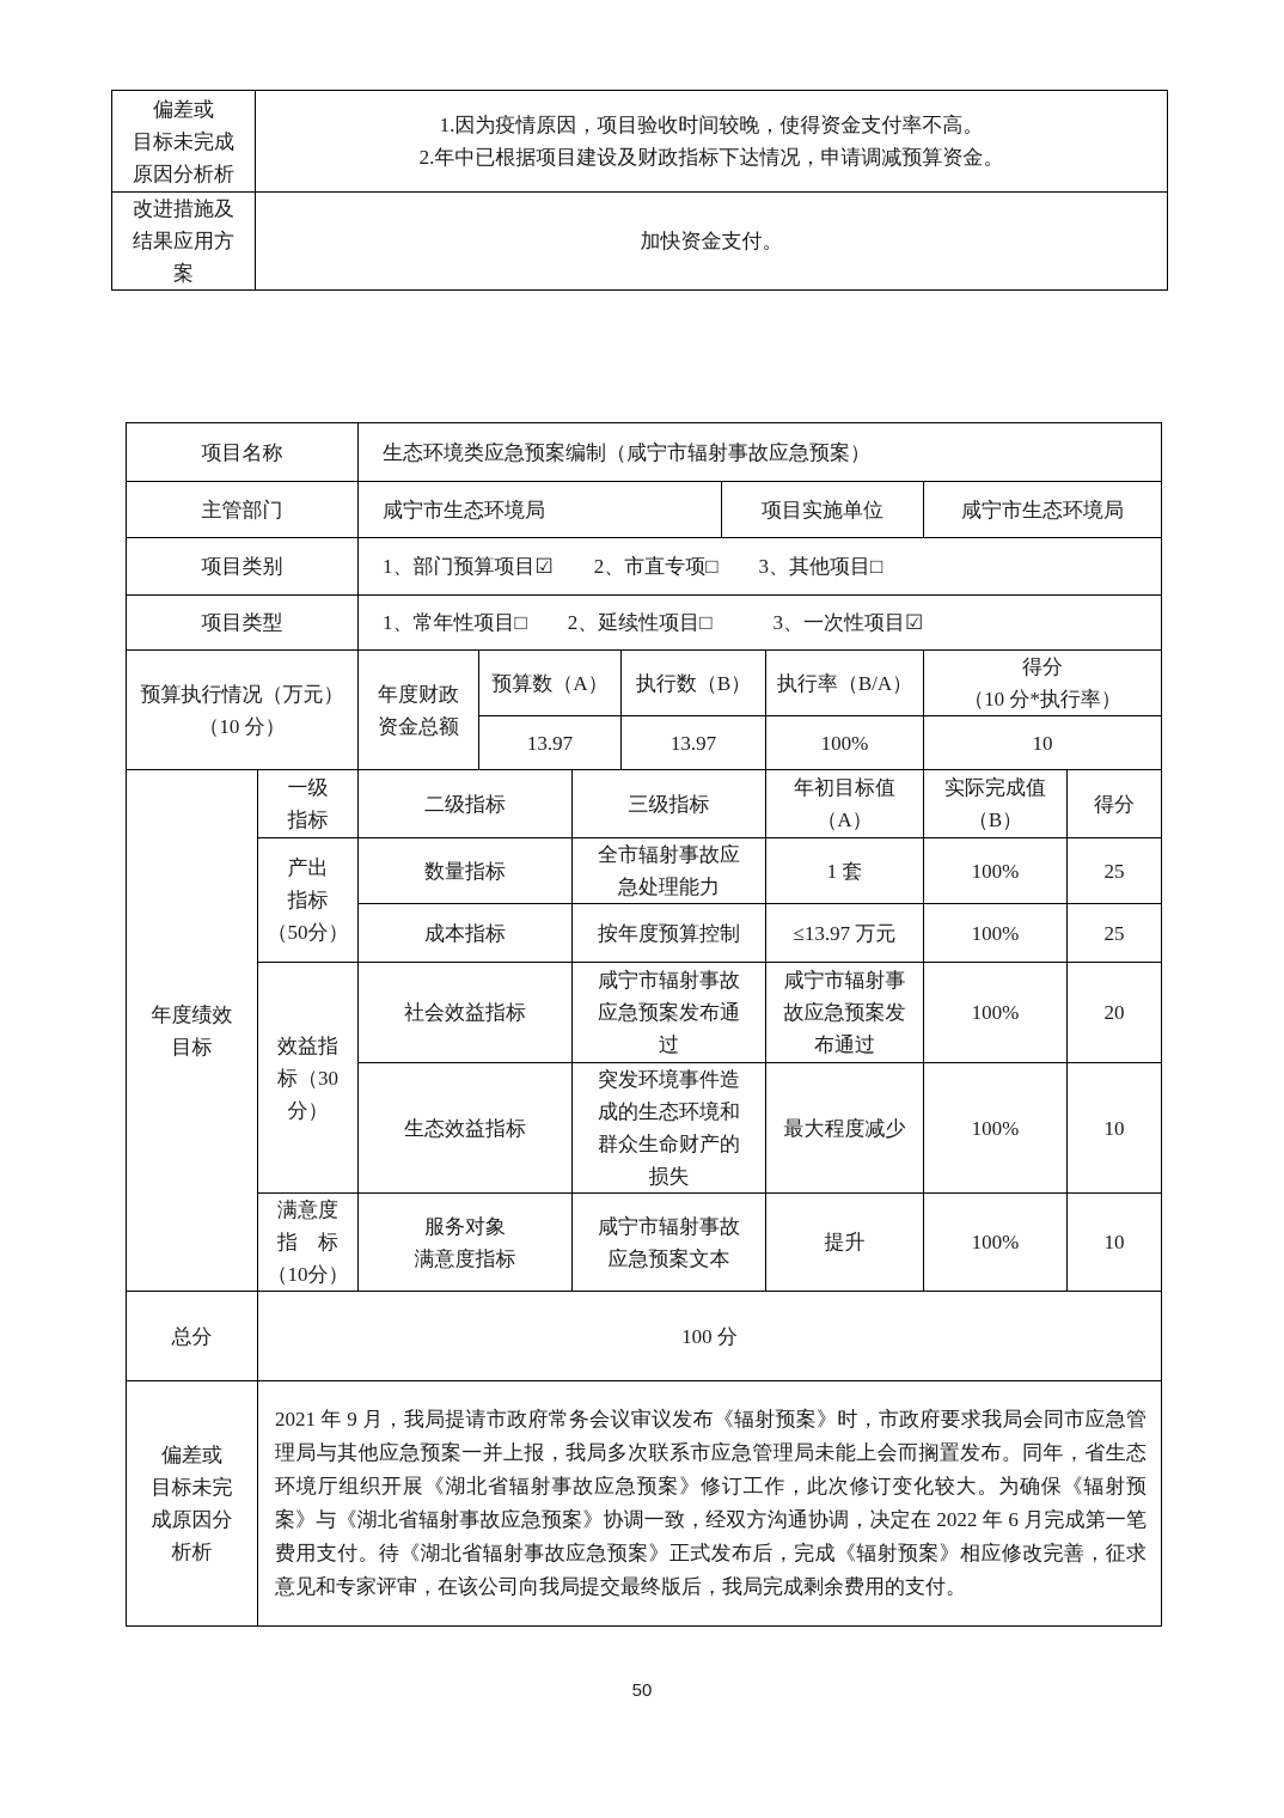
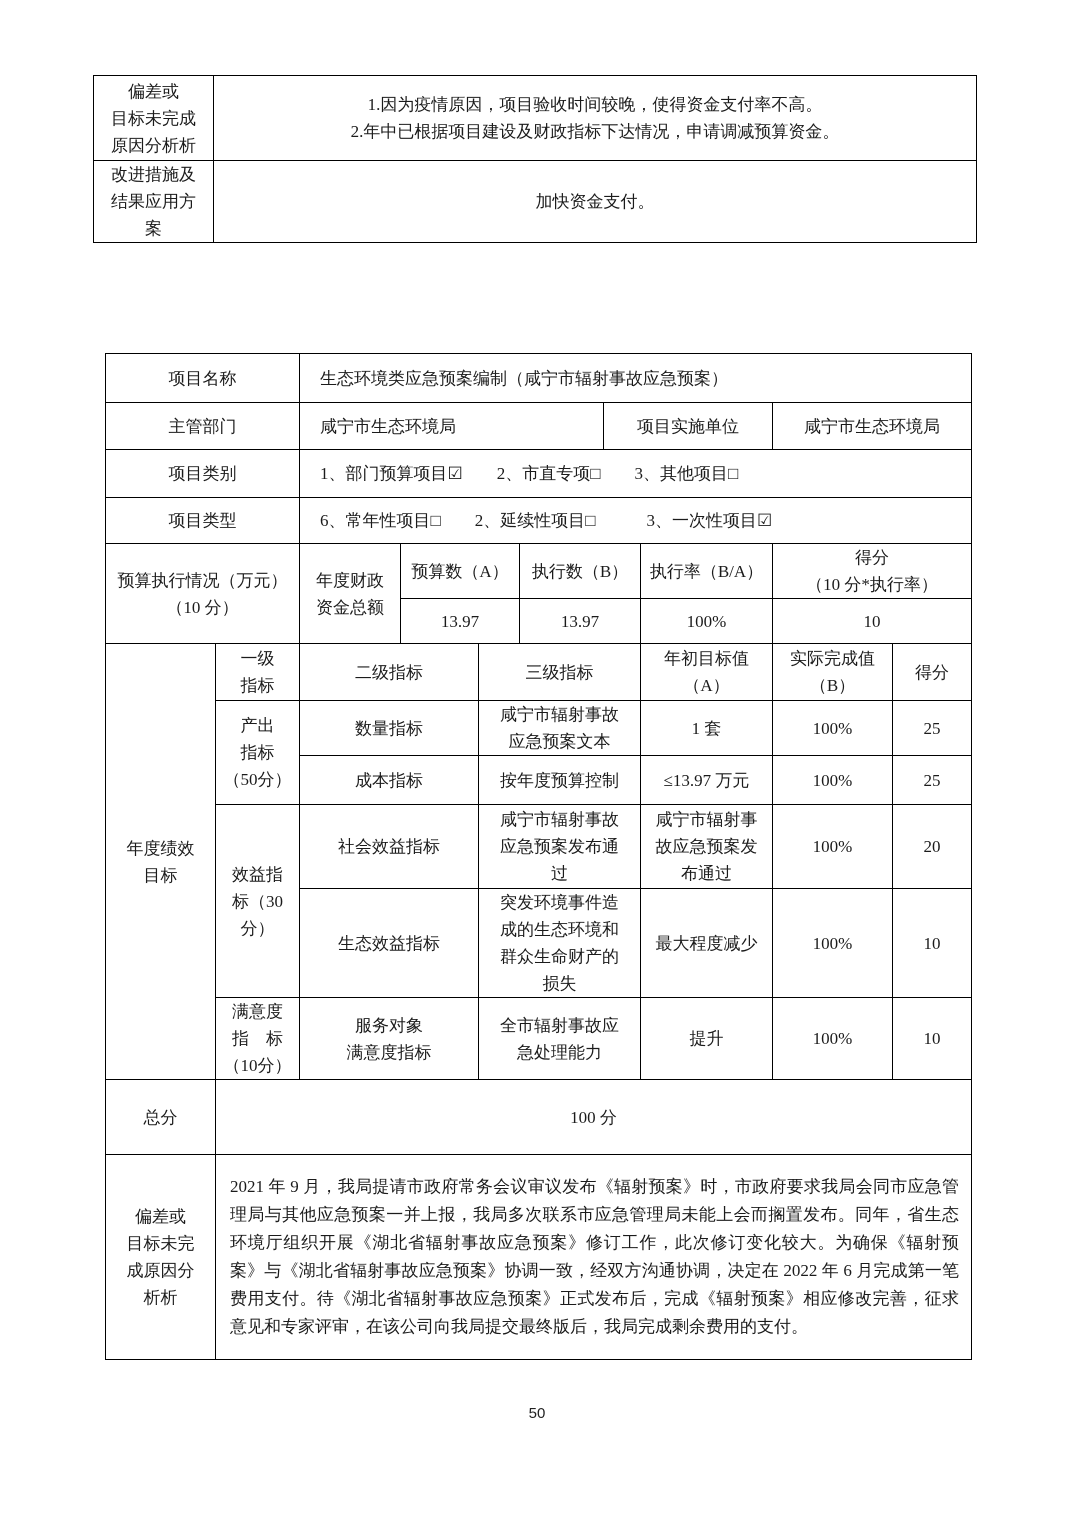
  偏差或 目标未完成 原因分析析	1.因为疫情原因，项目验收时间较晚，使得资金支付率不高。 2.年中已根据项目建设及财政指标下达情况，申请调减预算资金。
  改进措施及 结果应用方 案	加快资金支付。
  项目名称	生态环境类应急预案编制（咸宁市辐射事故应急预案）
  主管部门	咸宁市生态环境局	项目实施单位	咸宁市生态环境局
  项目类别	1、部门预算项目☑ 2、市直专项□ 3、其他项目□
- 项目类型	1、常年性项目□ 2、延续性项目□ 3、一次性项目☑
+ 项目类型	6、常年性项目□ 2、延续性项目□ 3、一次性项目☑
  预算执行情况（万元） （10 分）	年度财政 资金总额	预算数（A）	执行数（B）	执行率（B/A）	得分 （10 分*执行率）
  13.97	13.97	100%	10
  年度绩效 目标	一级 指标	二级指标	三级指标	年初目标值 （A）	实际完成值 （B）	得分
- 产出 指标 （50分）	数量指标	全市辐射事故应 急处理能力	1 套	100%	25
+ 产出 指标 （50分）	数量指标	咸宁市辐射事故 应急预案文本	1 套	100%	25
  成本指标	按年度预算控制	≤13.97 万元	100%	25
  效益指 标（30 分）	社会效益指标	咸宁市辐射事故 应急预案发布通 过	咸宁市辐射事 故应急预案发 布通过	100%	20
  生态效益指标	突发环境事件造 成的生态环境和 群众生命财产的 损失	最大程度减少	100%	10
- 满意度 指 标 （10分）	服务对象 满意度指标	咸宁市辐射事故 应急预案文本	提升	100%	10
+ 满意度 指 标 （10分）	服务对象 满意度指标	全市辐射事故应 急处理能力	提升	100%	10
  总分	100 分
  偏差或 目标未完 成原因分 析析	2021 年 9 月，我局提请市政府常务会议审议发布《辐射预案》时，市政府要求我局会同市应急管理局与其他应急预案一并上报，我局多次联系市应急管理局未能上会而搁置发布。同年，省生态环境厅组织开展《湖北省辐射事故应急预案》修订工作，此次修订变化较大。为确保《辐射预案》与《湖北省辐射事故应急预案》协调一致，经双方沟通协调，决定在 2022 年 6 月完成第一笔费用支付。待《湖北省辐射事故应急预案》正式发布后，完成《辐射预案》相应修改完善，征求意见和专家评审，在该公司向我局提交最终版后，我局完成剩余费用的支付。
  50
